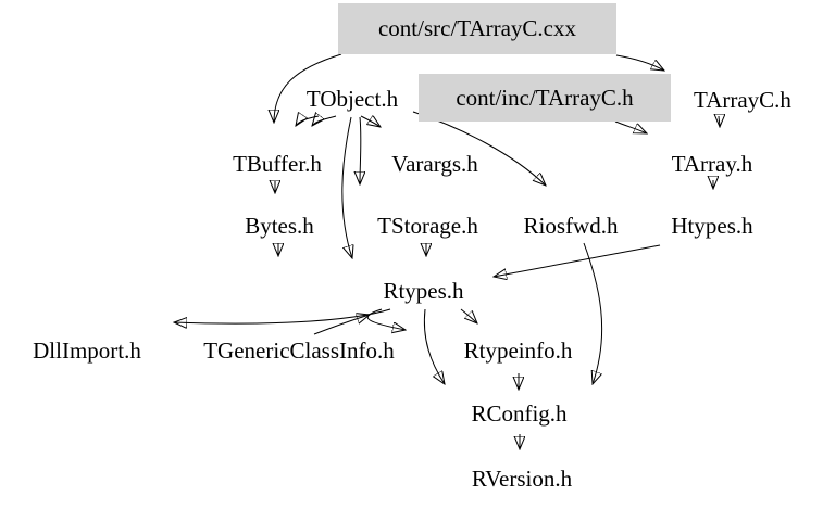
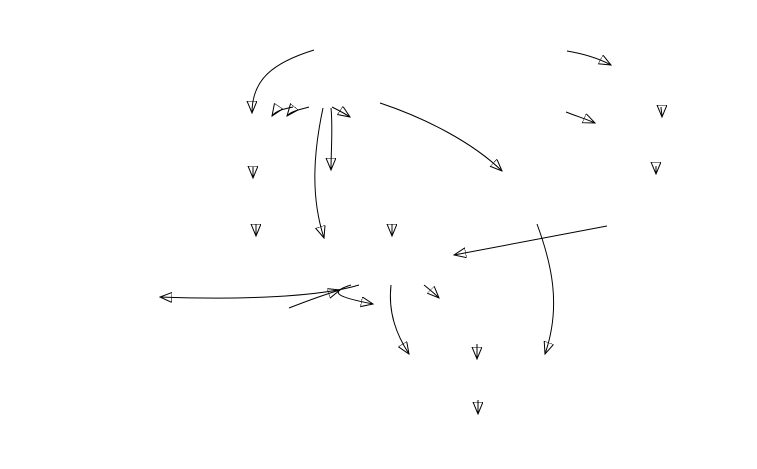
- cont/src/TArrayC.cxx
- TObject.h
- cont/inc/TArrayC.h
- TArrayC.h
- TBuffer.h
- Varargs.h
- TArray.h
- Bytes.h
- TStorage.h
- Riosfwd.h
- Htypes.h
- Rtypes.h
- DllImport.h
- TGenericClassInfo.h
- Rtypeinfo.h
- RConfig.h
- RVersion.h
